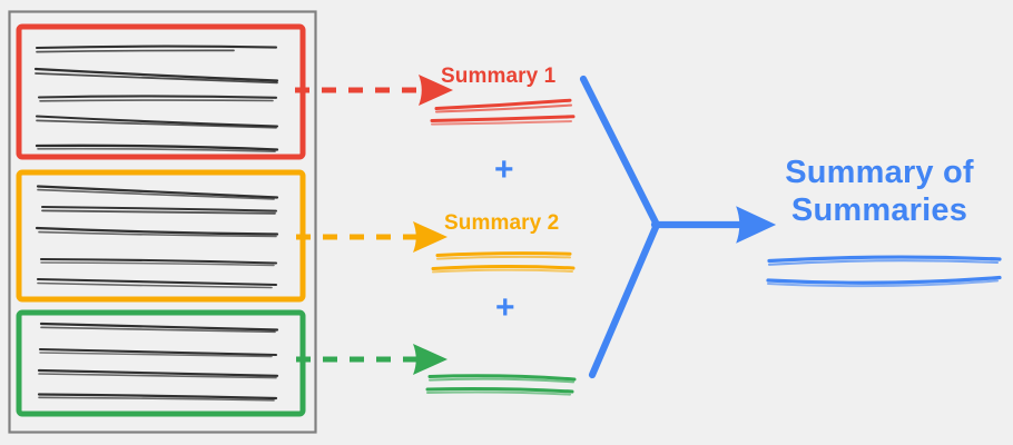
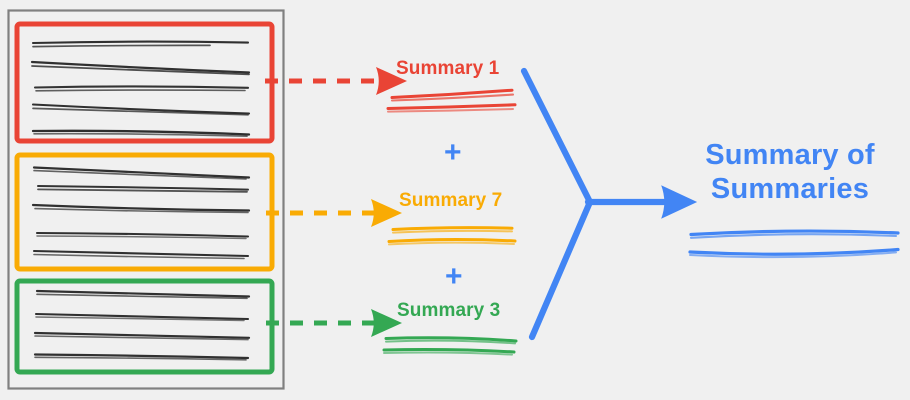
  Summary 1
- Summary 2
+ Summary 7
+ Summary 3
  +
  +
  Summary of
  Summaries
